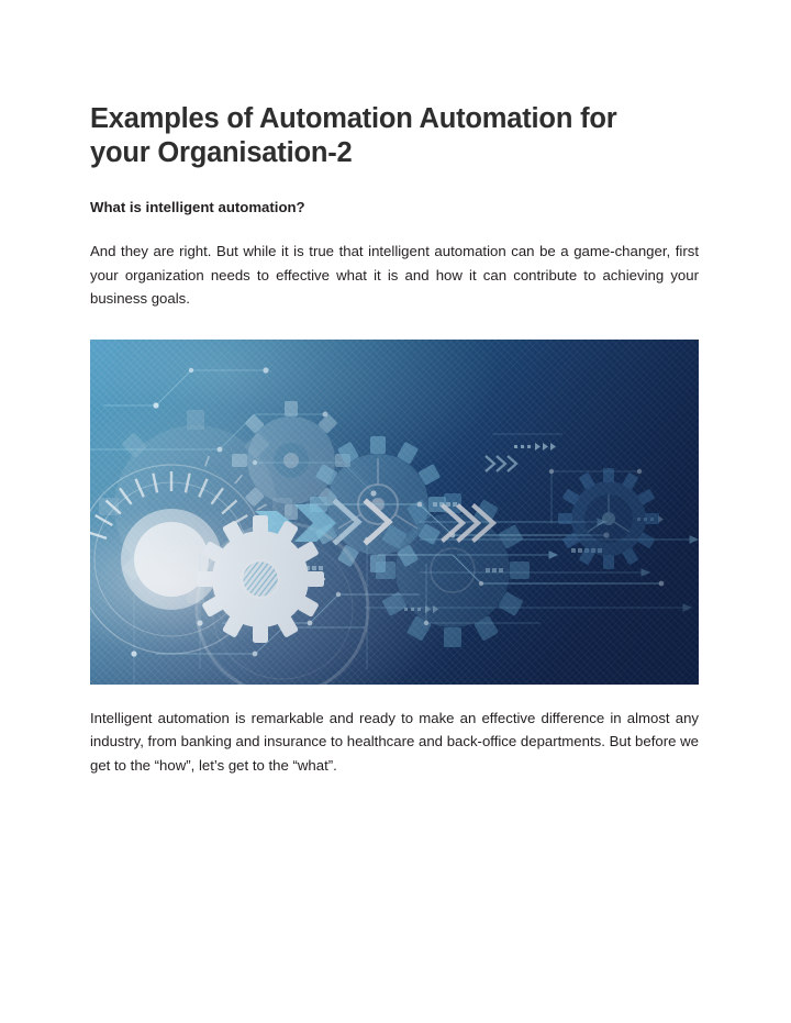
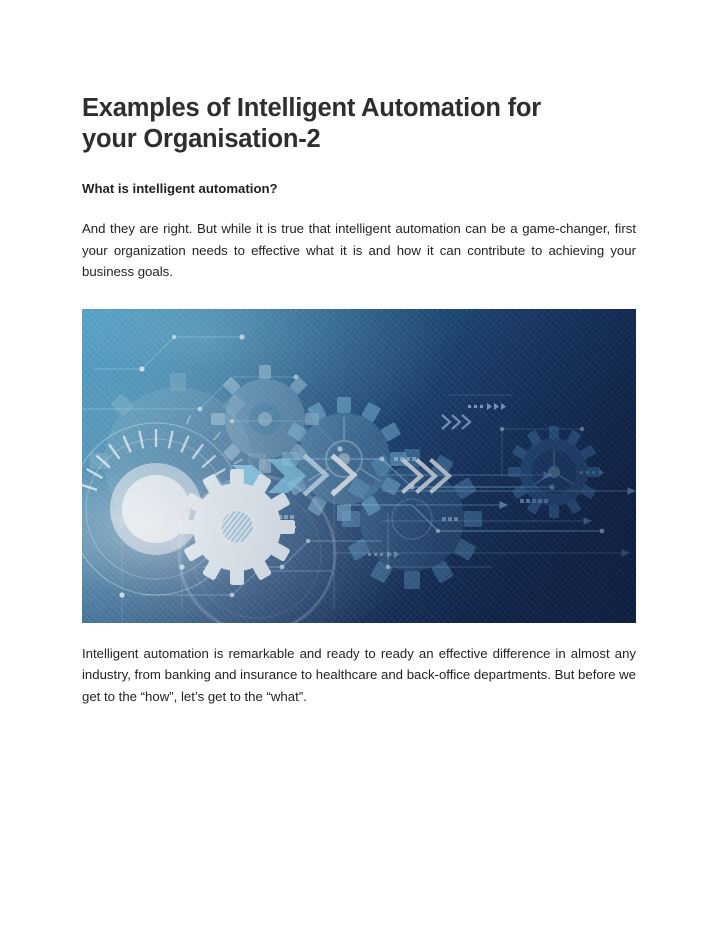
- Examples of Automation Automation for your Organisation-2
+ Examples of Intelligent Automation for your Organisation-2
  What is intelligent automation?
  And they are right. But while it is true that intelligent automation can be a game-changer, first your organization needs to effective what it is and how it can contribute to achieving your business goals.
- Intelligent automation is remarkable and ready to make an effective difference in almost any industry, from banking and insurance to healthcare and back-office departments. But before we get to the “how”, let’s get to the “what”.
+ Intelligent automation is remarkable and ready to ready an effective difference in almost any industry, from banking and insurance to healthcare and back-office departments. But before we get to the “how”, let’s get to the “what”.
